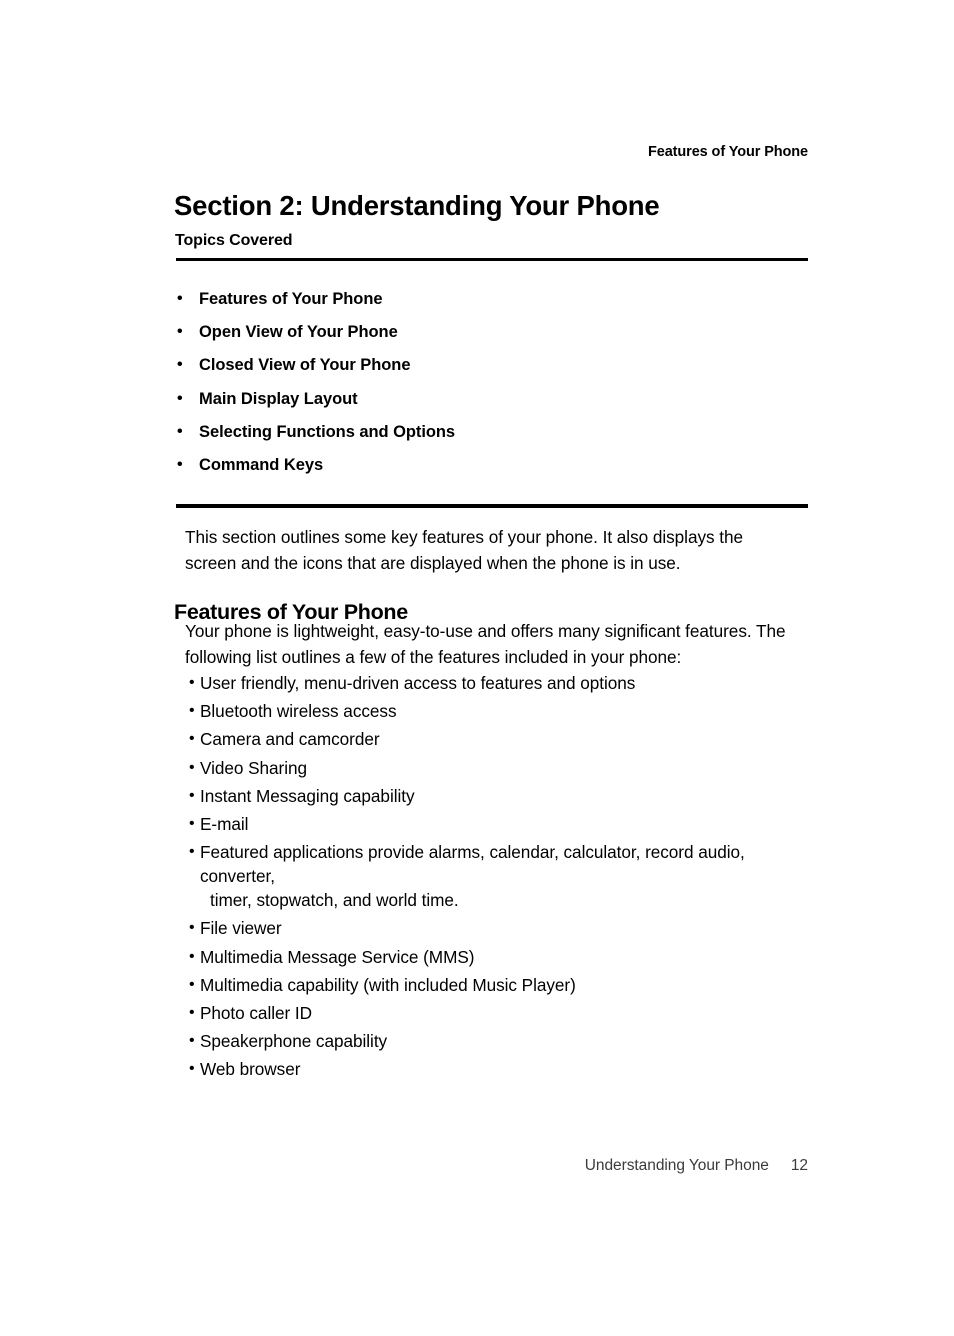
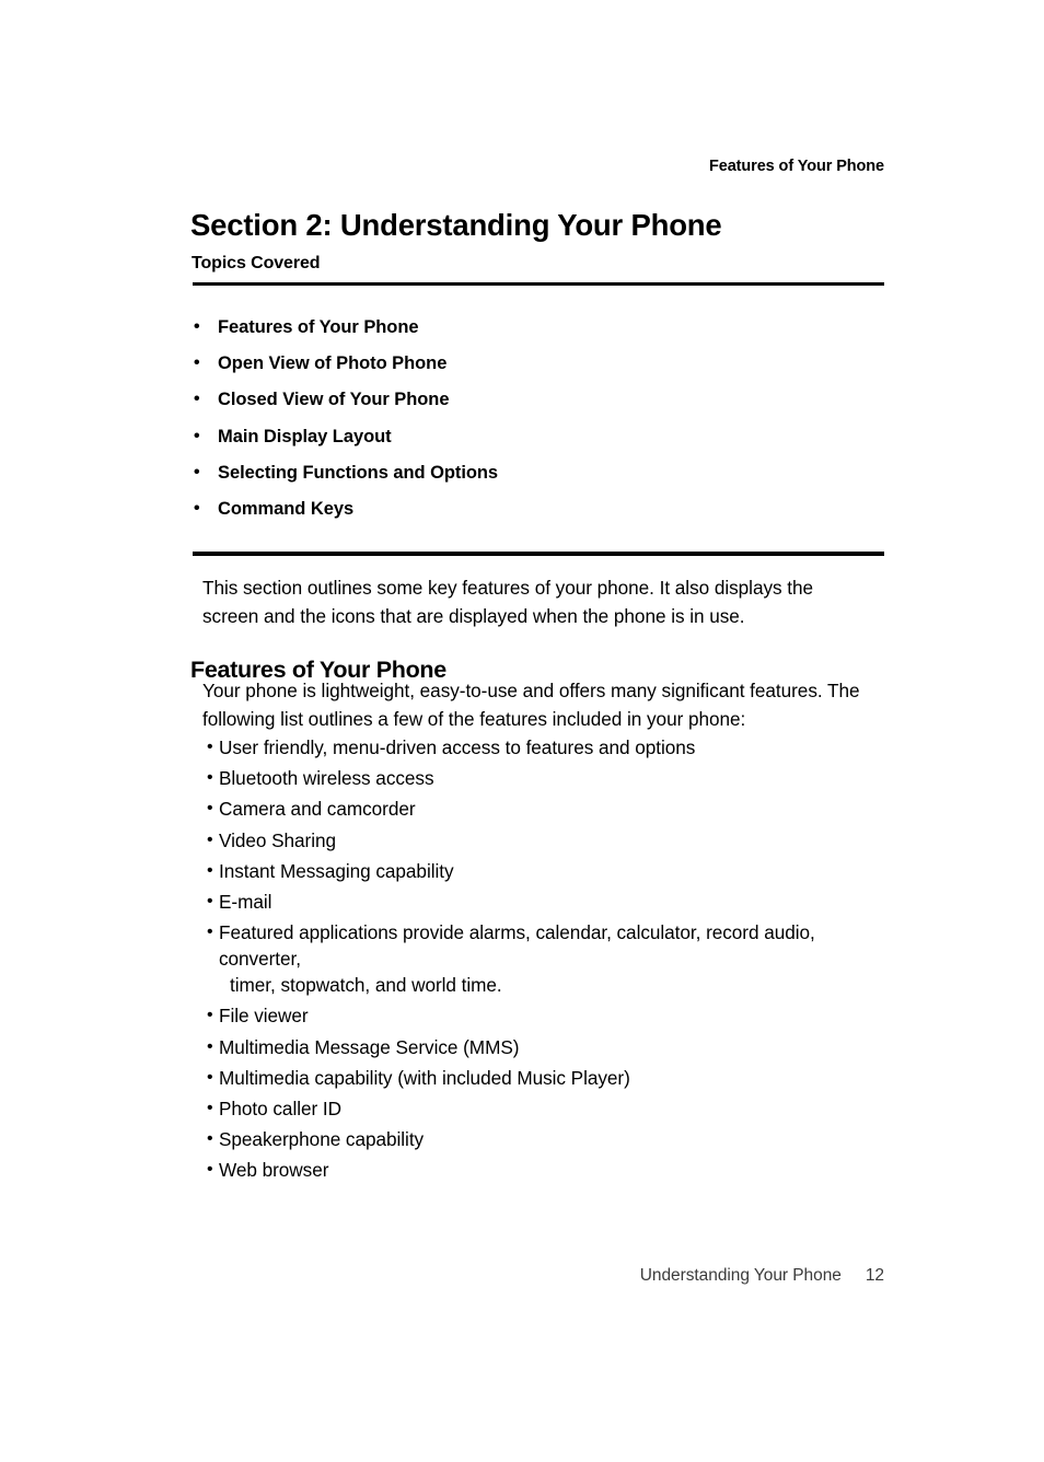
  Features of Your Phone
  Section 2: Understanding Your Phone
  Topics Covered
  Features of Your Phone
- Open View of Your Phone
+ Open View of Photo Phone
  Closed View of Your Phone
  Main Display Layout
  Selecting Functions and Options
  Command Keys
  This section outlines some key features of your phone. It also displays the screen and the icons that are displayed when the phone is in use.
  Features of Your Phone
  Your phone is lightweight, easy-to-use and offers many significant features. The following list outlines a few of the features included in your phone:
  User friendly, menu-driven access to features and options
  Bluetooth wireless access
  Camera and camcorder
  Video Sharing
  Instant Messaging capability
  E-mail
  Featured applications provide alarms, calendar, calculator, record audio, converter,
  timer, stopwatch, and world time.
  File viewer
  Multimedia Message Service (MMS)
  Multimedia capability (with included Music Player)
  Photo caller ID
  Speakerphone capability
  Web browser
  Understanding Your Phone 12
